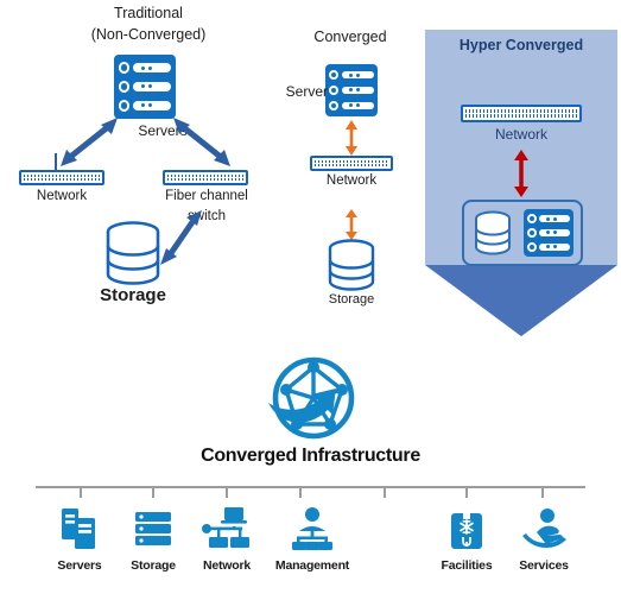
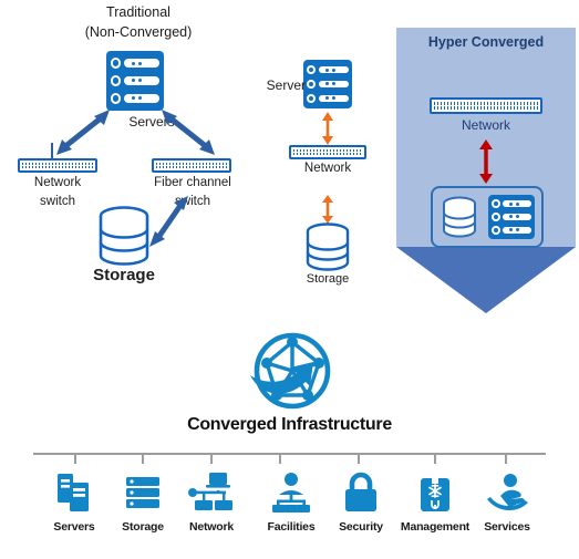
  Hyper Converged
  Network
  Traditional
  (Non-Converged)
  Server
  Network
+ switch
  Fiber channel
  Storage
- Converged
  Server
  Network
  Storage
  Converged Infrastructure
  Servers
  Storage
  Network
- Management
+ Facilities
+ Security
- Facilities
+ Management
  Services
